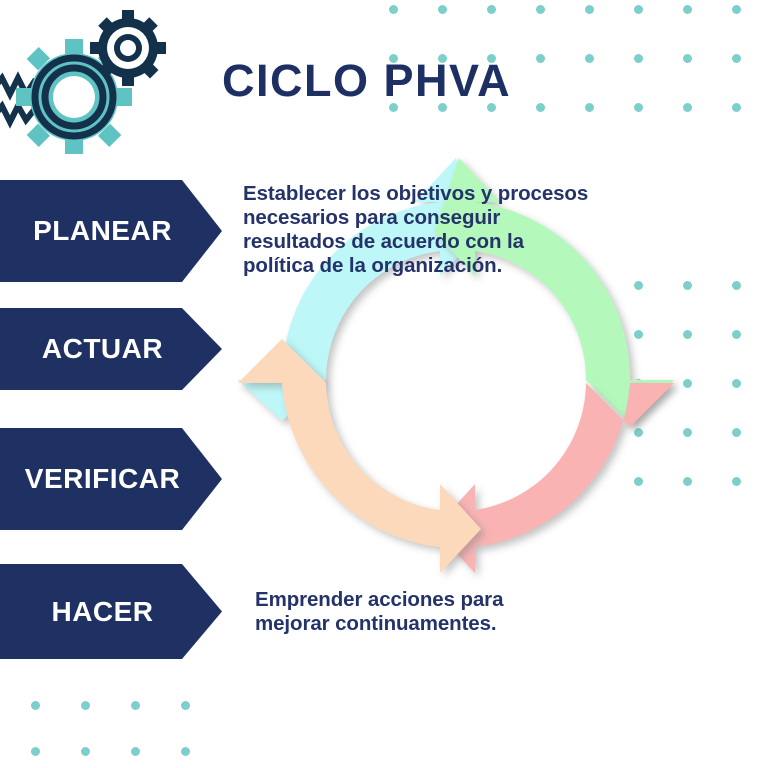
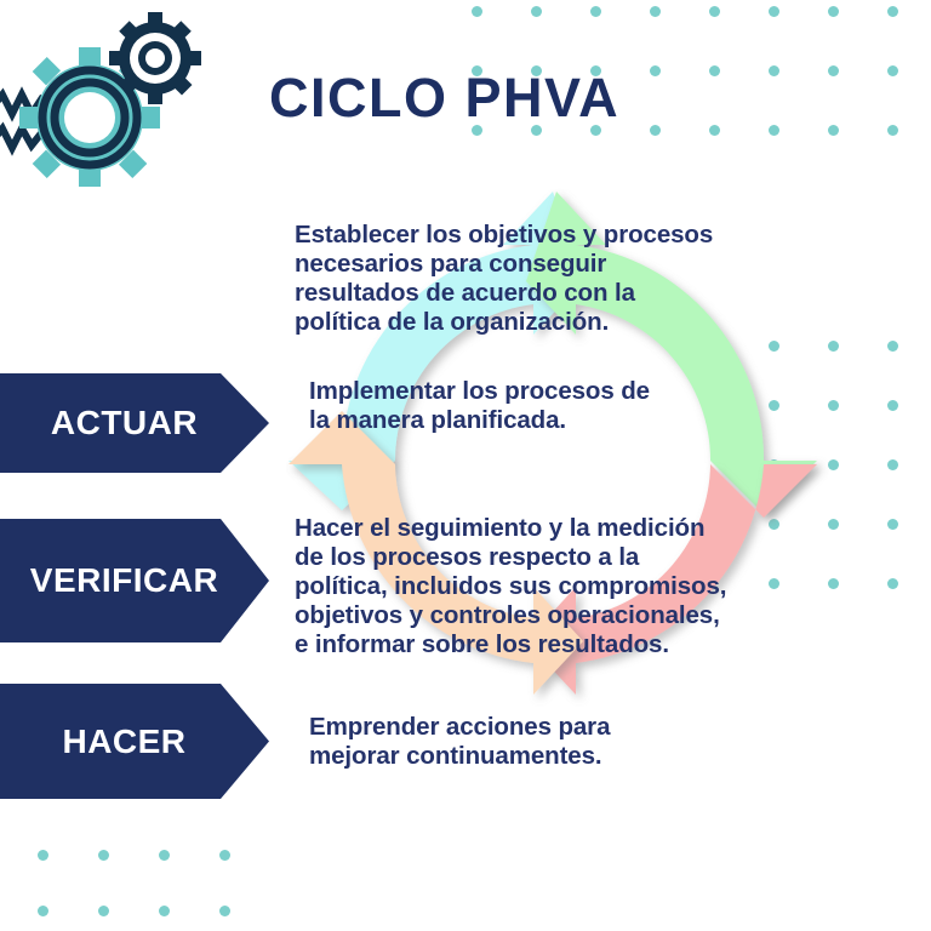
  CICLO PHVA
- PLANEAR
  ACTUAR
  VERIFICAR
  HACER
  Establecer los objetivos y procesos
  necesarios para conseguir
  resultados de acuerdo con la
  política de la organización.
+ Implementar los procesos de
+ la manera planificada.
+ Hacer el seguimiento y la medición
+ de los procesos respecto a la
+ política, incluidos sus compromisos,
+ objetivos y controles operacionales,
+ e informar sobre los resultados.
  Emprender acciones para
  mejorar continuamentes.
